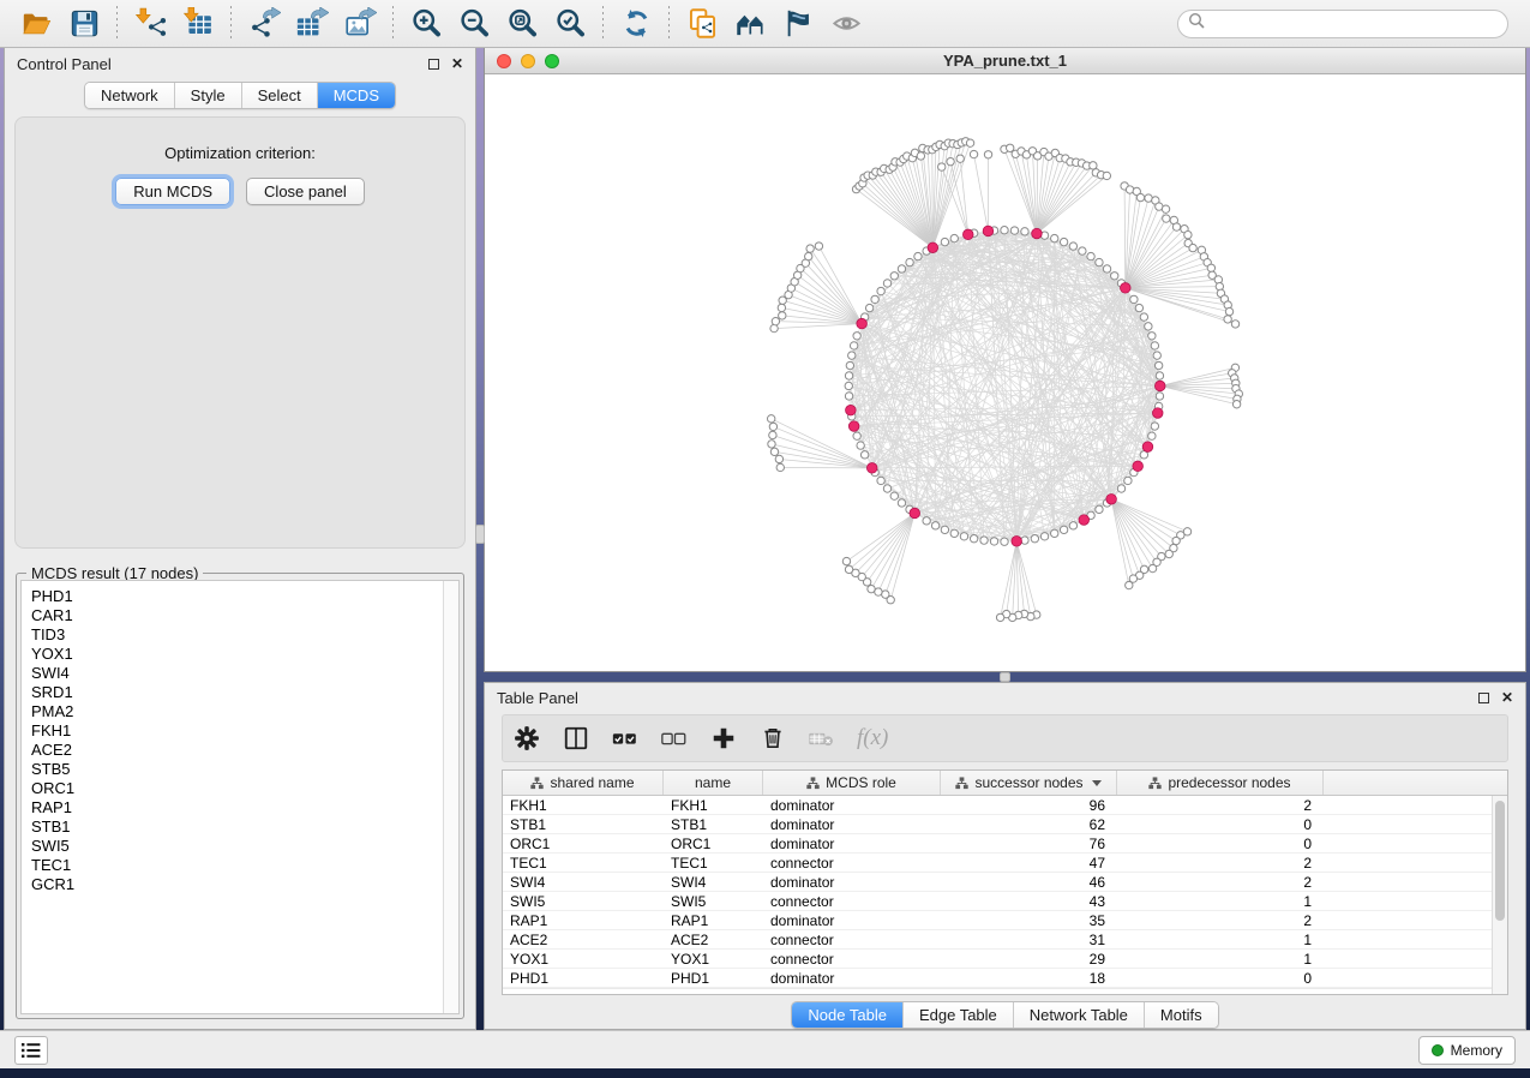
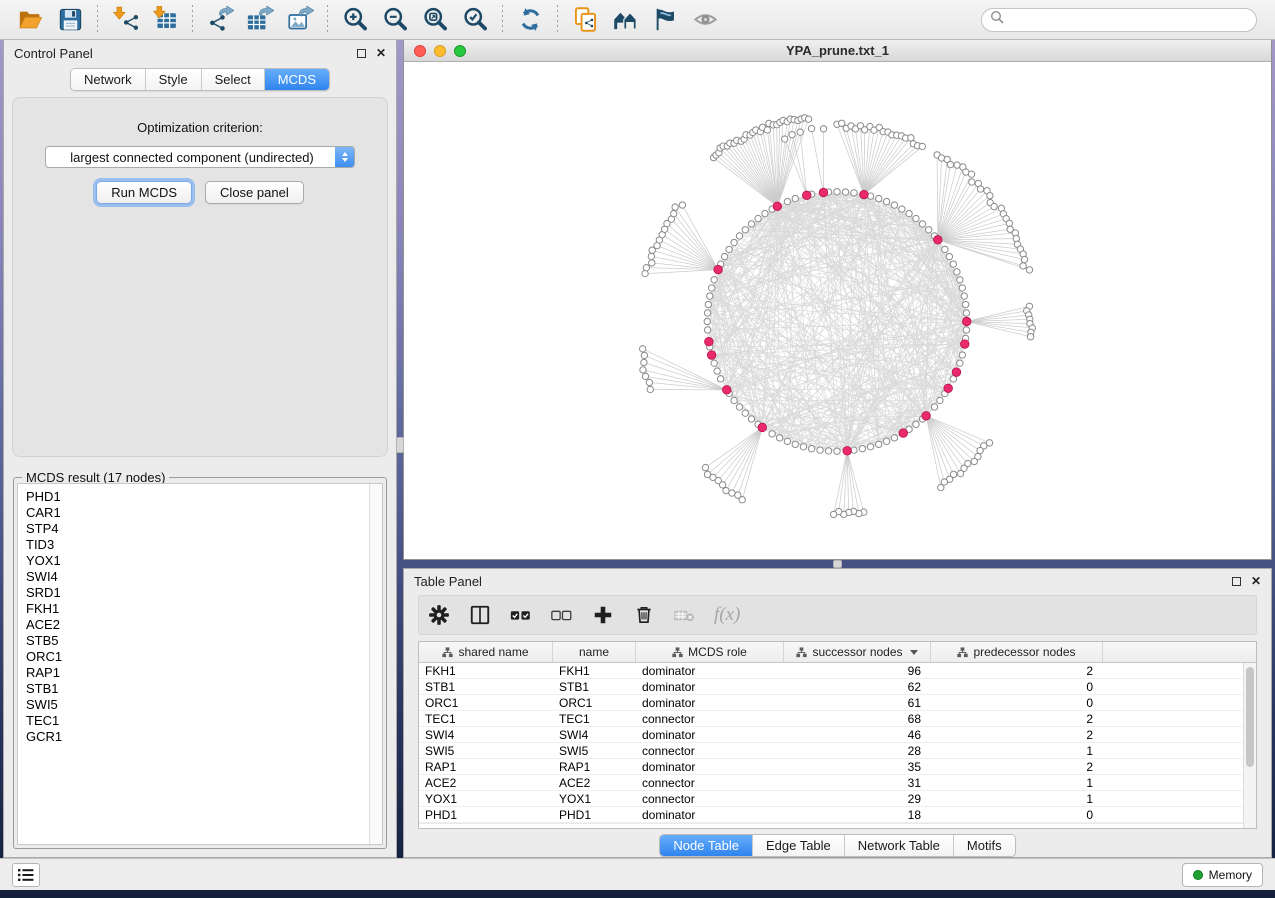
  Control Panel
  ✕
  Network
  Style
  Select
  MCDS
  Optimization criterion:
+ largest connected component (undirected)
  Run MCDS
  Close panel
  MCDS result (17 nodes)
  PHD1
  CAR1
+ STP4
  TID3
  YOX1
  SWI4
  SRD1
- PMA2
  FKH1
  ACE2
  STB5
  ORC1
  RAP1
  STB1
  SWI5
  TEC1
  GCR1
  YPA_prune.txt_1
  Table Panel
  ✕
  f(x)
  shared name
  name
  MCDS role
  successor nodes
  predecessor nodes
  FKH1
  FKH1
  dominator
  96
  2
  STB1
  STB1
  dominator
  62
  0
  ORC1
  ORC1
  dominator
- 76
+ 61
  0
  TEC1
  TEC1
  connector
- 47
+ 68
  2
  SWI4
  SWI4
  dominator
  46
  2
  SWI5
  SWI5
  connector
- 43
+ 28
  1
  RAP1
  RAP1
  dominator
  35
  2
  ACE2
  ACE2
  connector
  31
  1
  YOX1
  YOX1
  connector
  29
  1
  PHD1
  PHD1
  dominator
  18
  0
  Node Table
  Edge Table
  Network Table
  Motifs
  Memory
